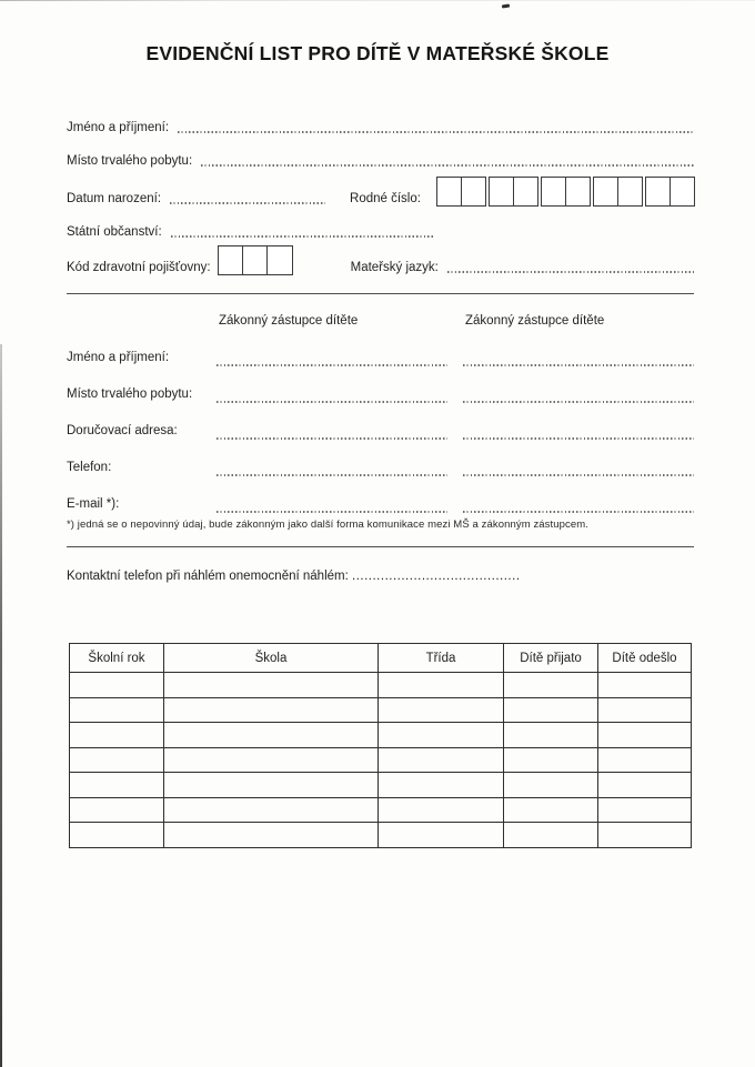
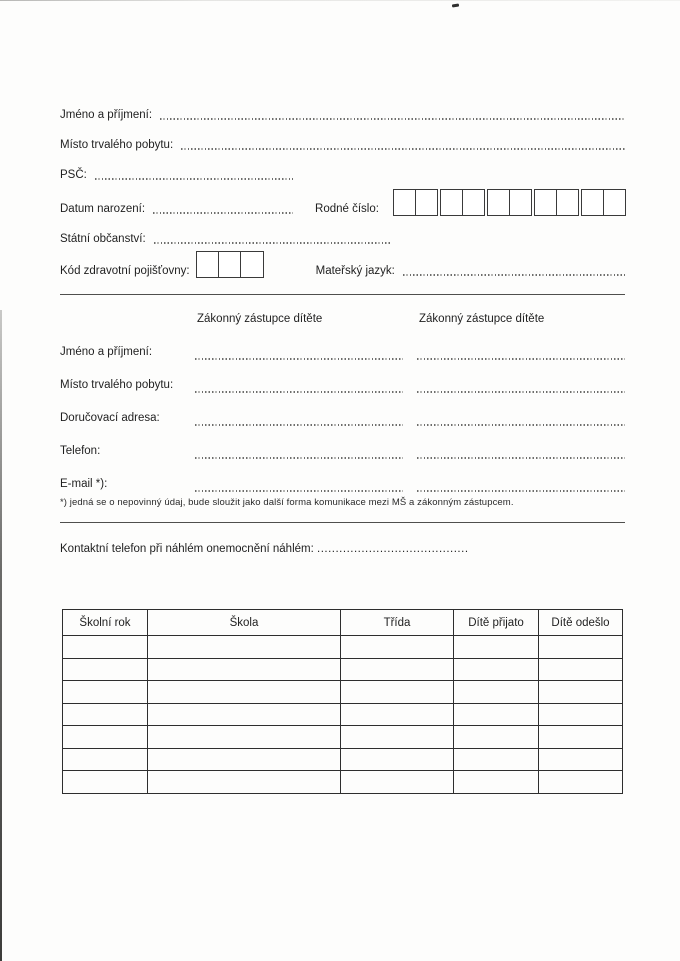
- EVIDENČNÍ LIST PRO DÍTĚ V MATEŘSKÉ ŠKOLE
  Jméno a příjmení:
  Místo trvalého pobytu:
+ PSČ:
  Datum narození:
  Rodné číslo:
  Státní občanství:
  Kód zdravotní pojišťovny:
  Mateřský jazyk:
  Zákonný zástupce dítěte
  Zákonný zástupce dítěte
  Jméno a příjmení:
  Místo trvalého pobytu:
  Doručovací adresa:
  Telefon:
  E-mail *):
- *) jedná se o nepovinný údaj, bude zákonným jako další forma komunikace mezi MŠ a zákonným zástupcem.
+ *) jedná se o nepovinný údaj, bude sloužit jako další forma komunikace mezi MŠ a zákonným zástupcem.
  Kontaktní telefon při náhlém onemocnění náhlém: .........................................
  Školní rok	Škola	Třída	Dítě přijato	Dítě odešlo
